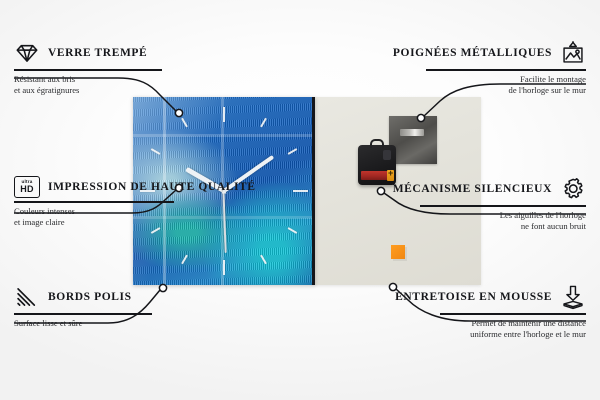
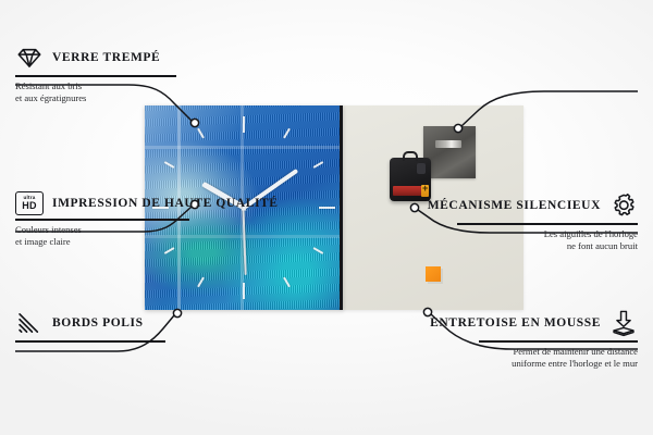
  VERRE TREMPÉ
  Résistant aux bris
  et aux égratignures
  HD
  IMPRESSION DE HAUTE QUALITÉ
  Couleurs intenses
  et image claire
  BORDS POLIS
- Surface lisse et sûre
- POIGNÉES MÉTALLIQUES
- Facilite le montage
- de l'horloge sur le mur
  MÉCANISME SILENCIEUX
  Les aiguilles de l'horloge
  ne font aucun bruit
  ENTRETOISE EN MOUSSE
  Permet de maintenir une distance
  uniforme entre l'horloge et le mur
